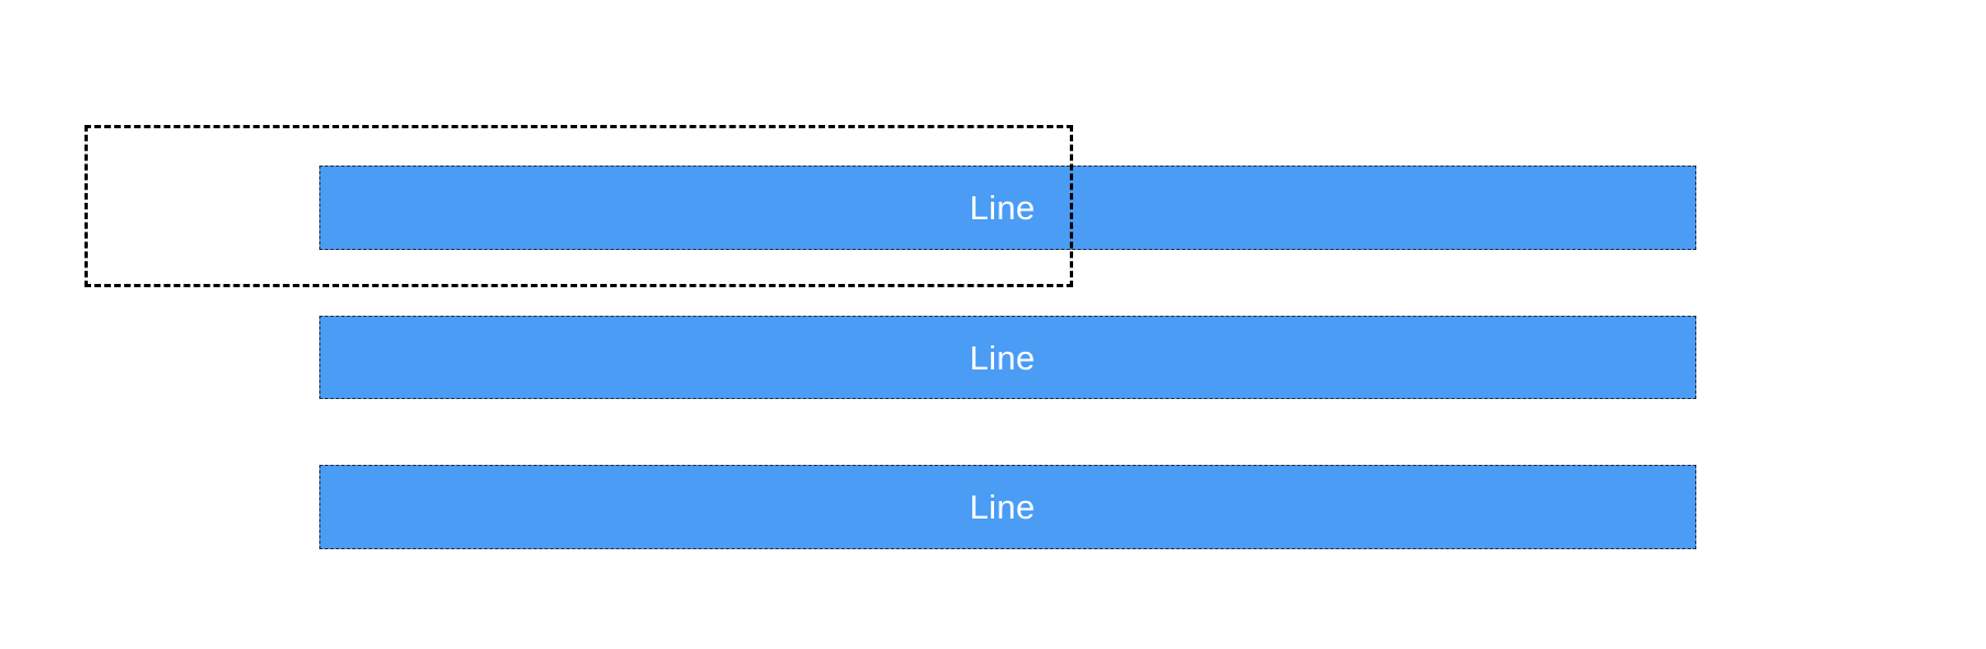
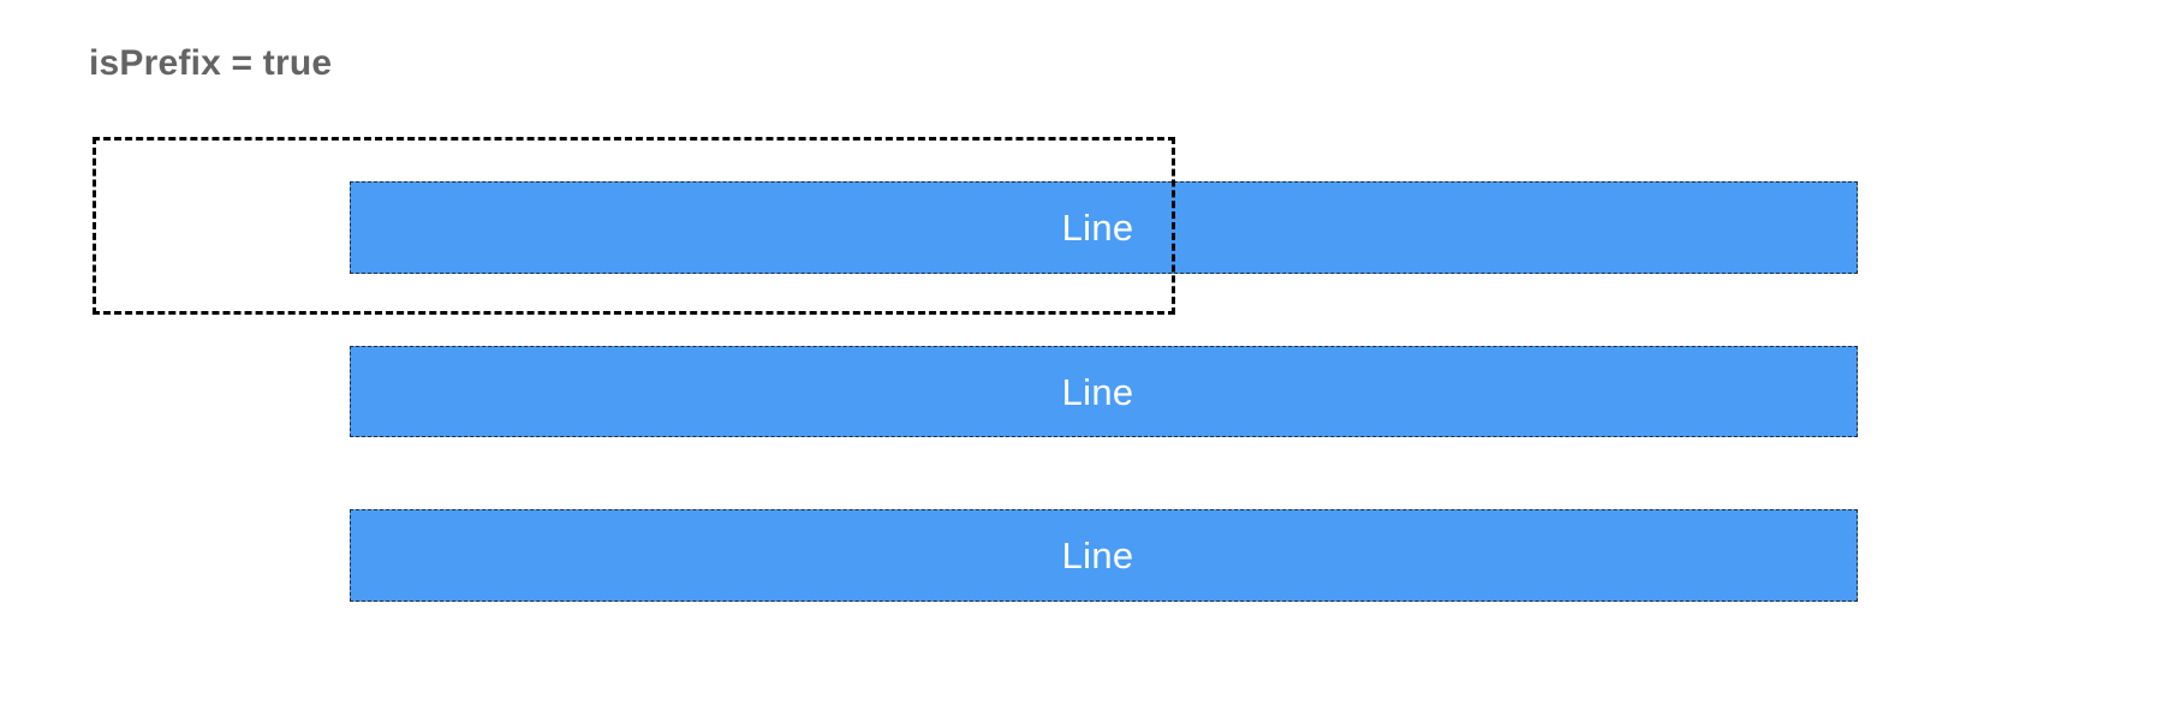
+ isPrefix = true
  Line
  Line
  Line
